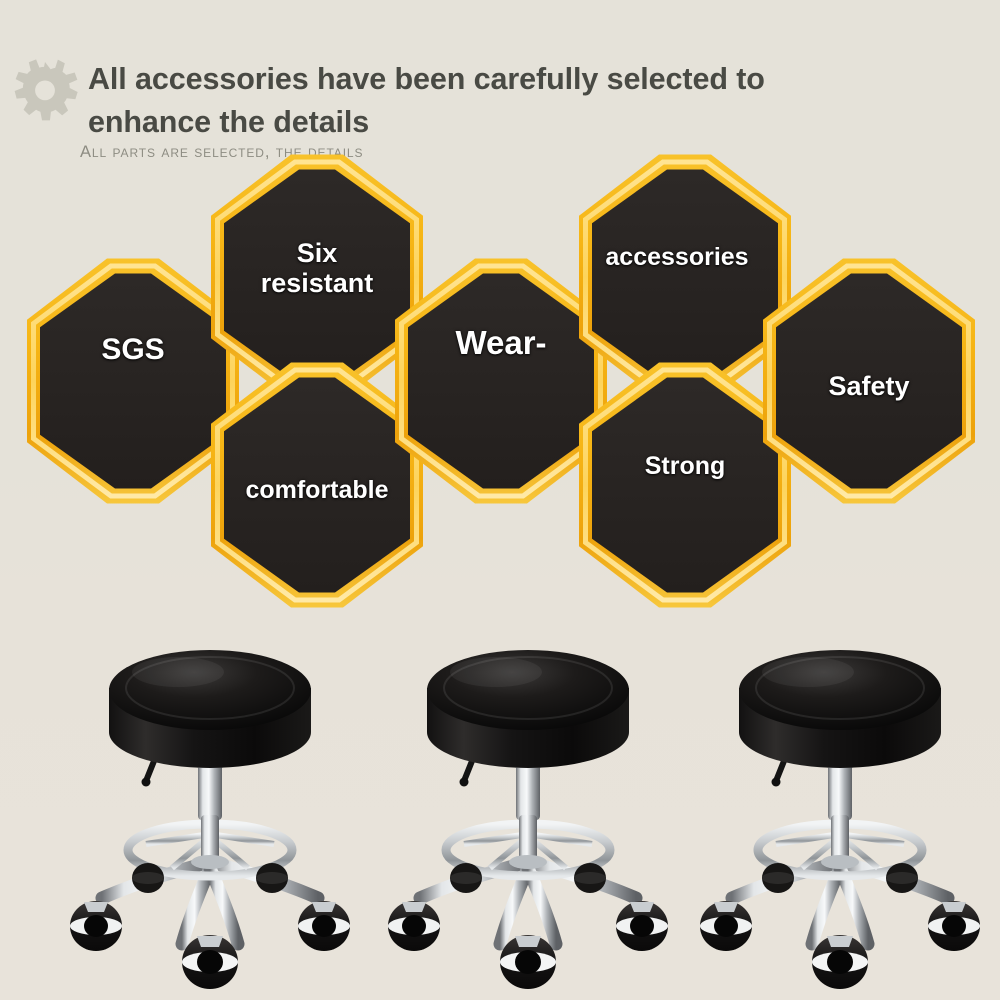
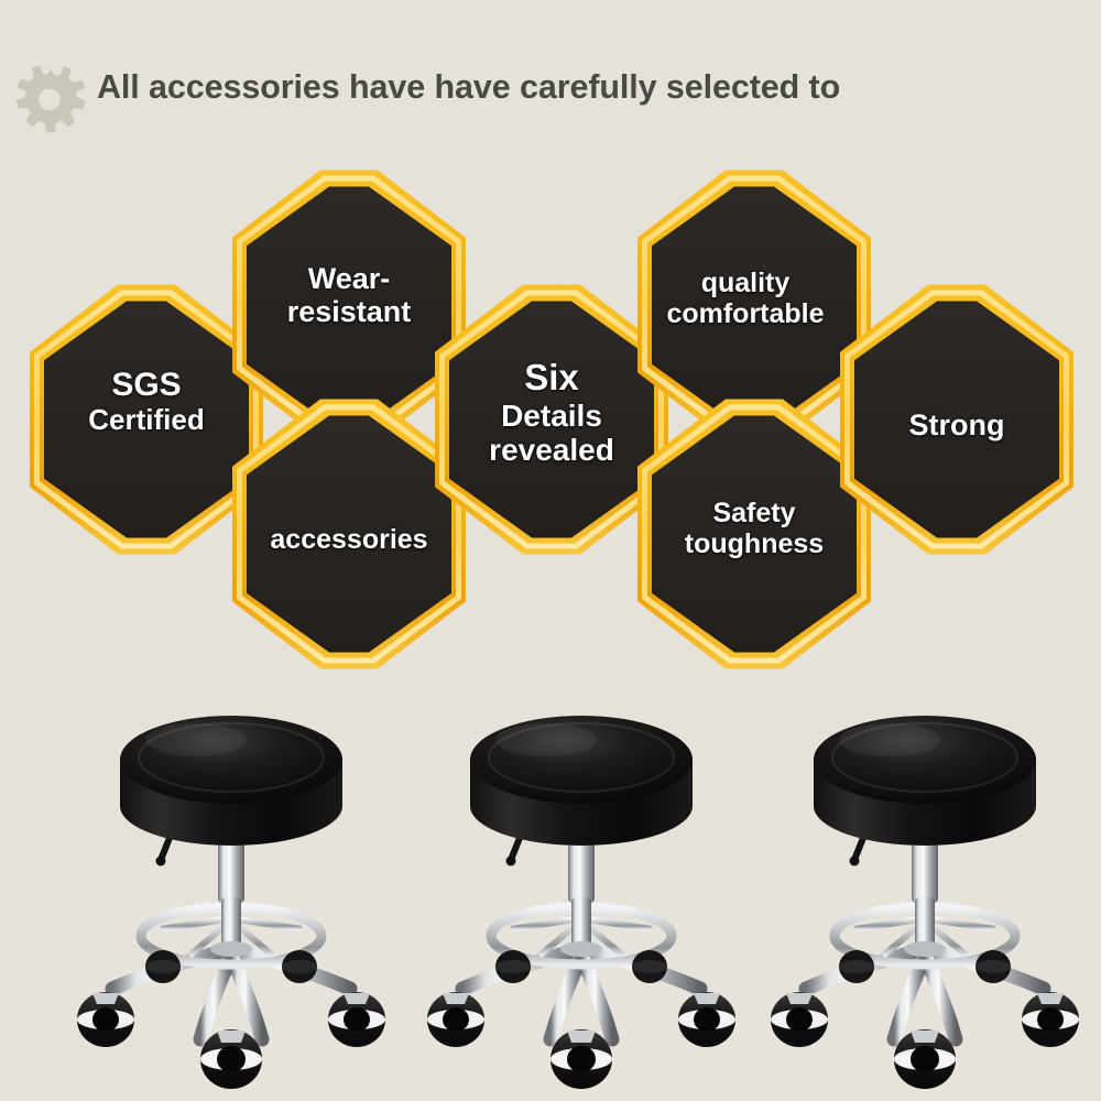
- All accessories have been carefully selected to
+ All accessories have have carefully selected to
- enhance the details
- All parts are selected, the details
  SGS
+ Certified
- Six
+ Wear-
  resistant
- comfortable
+ accessories
- Wear-
+ Six
+ Details
+ revealed
+ quality
- accessories
+ comfortable
- Strong
+ Safety
+ toughness
- Safety
+ Strong
